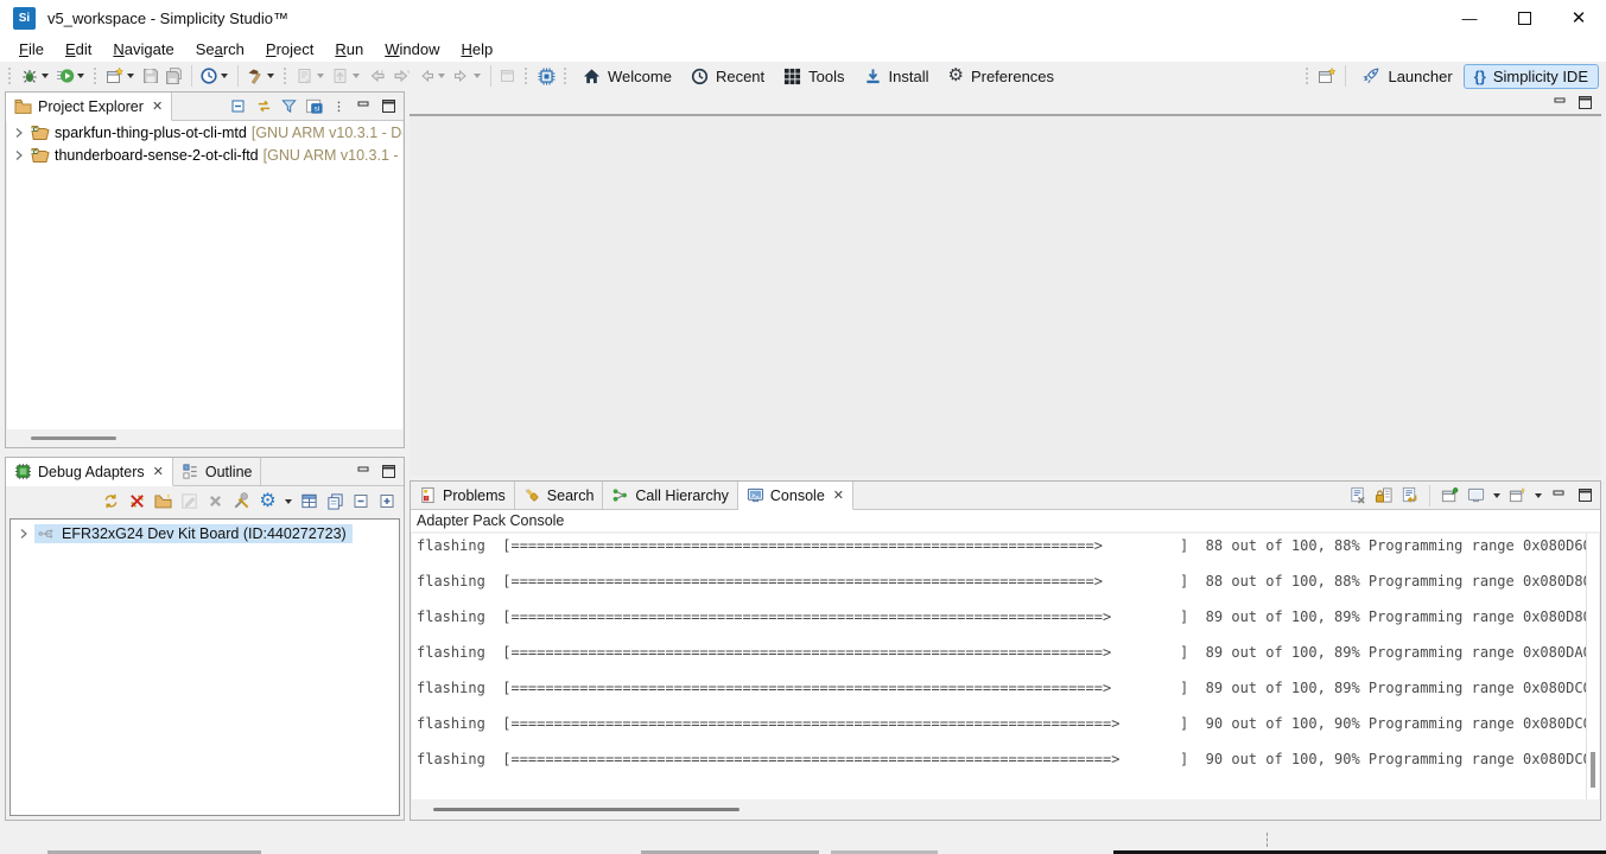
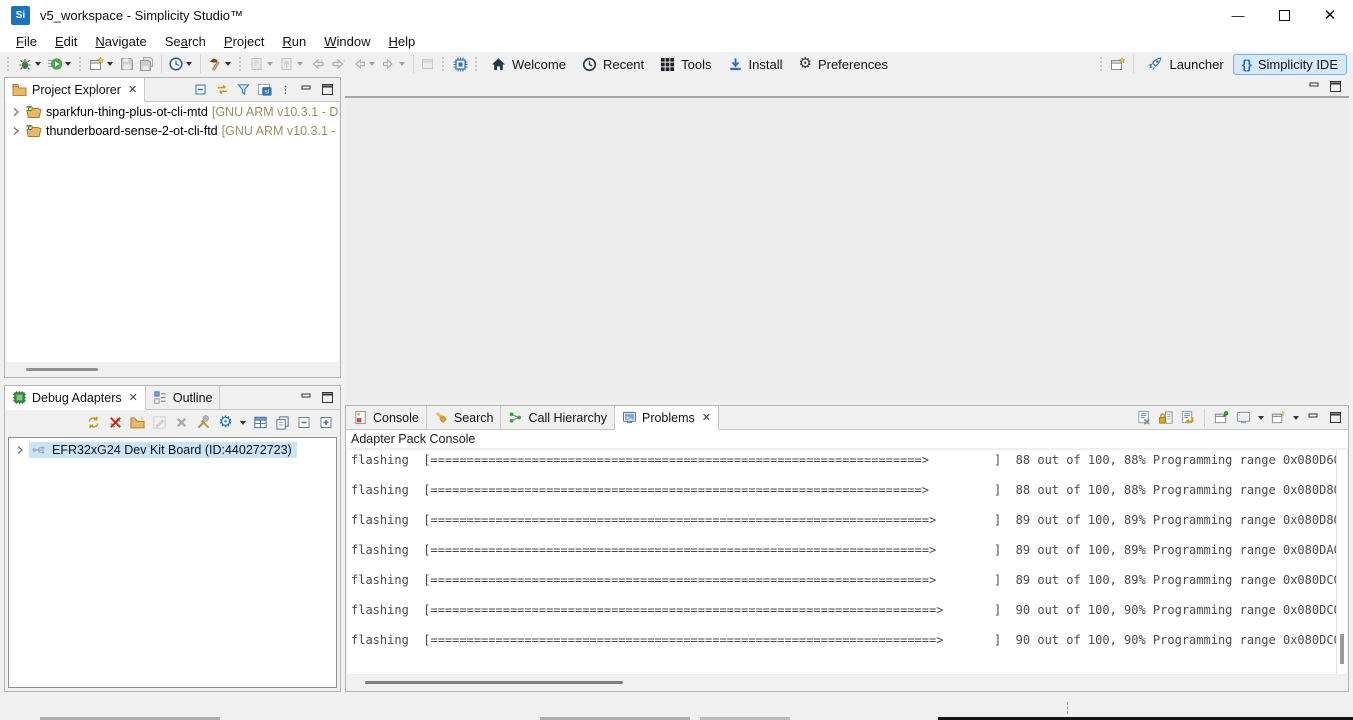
  Si
  v5_workspace - Simplicity Studio™
  —
  ✕
  File
  Edit
  Navigate
  Search
  Project
  Run
  Window
  Help
  Welcome
  Recent
  Tools
  Install
  ⚙
  Preferences
  Launcher
  {}
  Simplicity IDE
  Project Explorer
  ✕
  ⁝
  sparkfun-thing-plus-ot-cli-mtd
  [GNU ARM v10.3.1 - D
  thunderboard-sense-2-ot-cli-ftd
  [GNU ARM v10.3.1 -
  Debug Adapters
  ✕
  Outline
  ⚙
  EFR32xG24 Dev Kit Board (ID:440272723)
- Problems
+ Console
  Search
  Call Hierarchy
- Console
+ Problems
  ✕
  Adapter Pack Console
  flashing [====================================================================> ] 88 out of 100, 88% Programming range 0x080D6
  flashing [====================================================================> ] 88 out of 100, 88% Programming range 0x080D8
  flashing [=====================================================================> ] 89 out of 100, 89% Programming range 0x080D8
  flashing [=====================================================================> ] 89 out of 100, 89% Programming range 0x080DA
  flashing [=====================================================================> ] 89 out of 100, 89% Programming range 0x080DC
  flashing [======================================================================> ] 90 out of 100, 90% Programming range 0x080DC
  flashing [======================================================================> ] 90 out of 100, 90% Programming range 0x080DC
